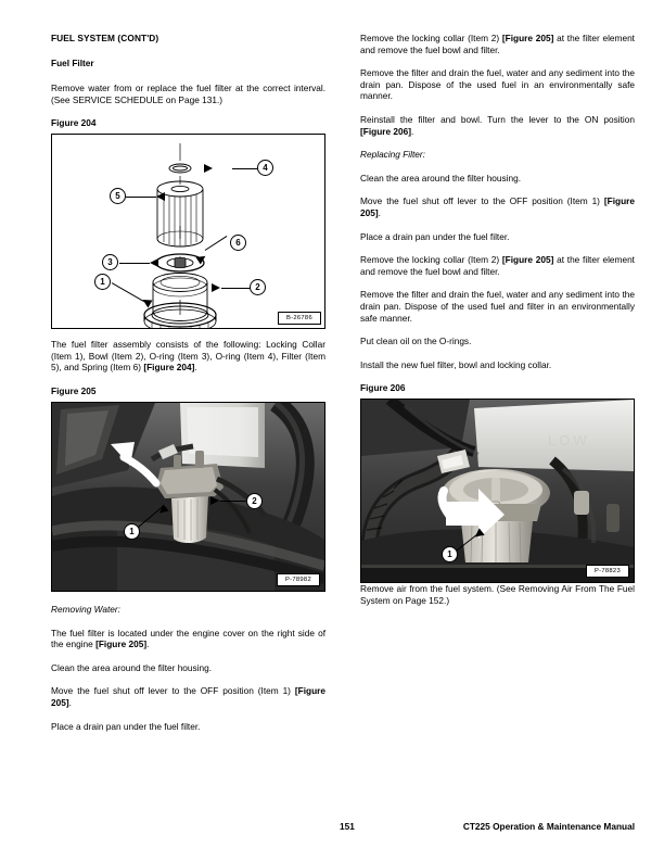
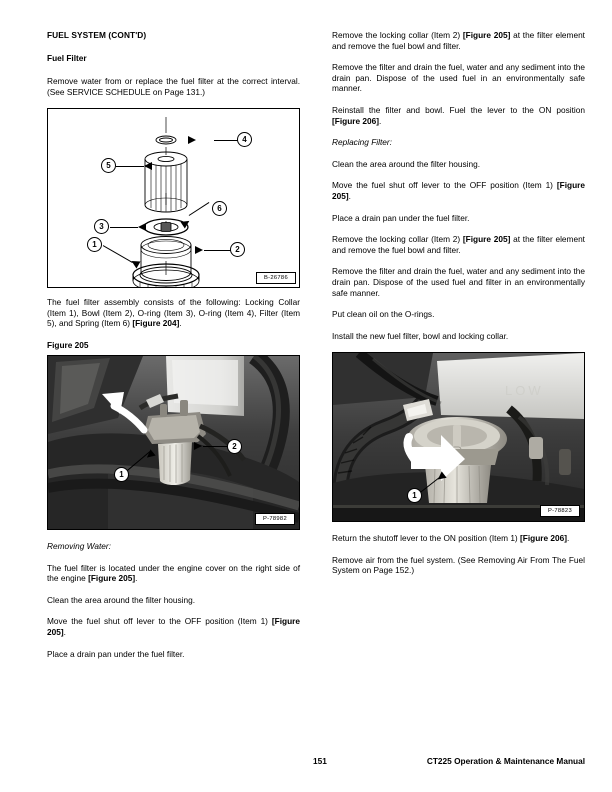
  FUEL SYSTEM (CONT'D)
  Fuel Filter
  Remove water from or replace the fuel filter at the correct interval. (See SERVICE SCHEDULE on Page 131.)
- Figure 204
  4
  5
  3
  6
  2
  1
  The fuel filter assembly consists of the following: Locking Collar (Item 1), Bowl (Item 2), O-ring (Item 3), O-ring (Item 4), Filter (Item 5), and Spring (Item 6) [Figure 204].
  Figure 205
  1
  2
  Removing Water:
  The fuel filter is located under the engine cover on the right side of the engine [Figure 205].
  Clean the area around the filter housing.
  Move the fuel shut off lever to the OFF position (Item 1) [Figure 205].
  Place a drain pan under the fuel filter.
  Remove the locking collar (Item 2) [Figure 205] at the filter element and remove the fuel bowl and filter.
  Remove the filter and drain the fuel, water and any sediment into the drain pan. Dispose of the used fuel in an environmentally safe manner.
- Reinstall the filter and bowl. Turn the lever to the ON position [Figure 206].
+ Reinstall the filter and bowl. Fuel the lever to the ON position [Figure 206].
  Replacing Filter:
  Clean the area around the filter housing.
  Move the fuel shut off lever to the OFF position (Item 1) [Figure 205].
  Place a drain pan under the fuel filter.
  Remove the locking collar (Item 2) [Figure 205] at the filter element and remove the fuel bowl and filter.
  Remove the filter and drain the fuel, water and any sediment into the drain pan. Dispose of the used fuel and filter in an environmentally safe manner.
  Put clean oil on the O-rings.
  Install the new fuel filter, bowl and locking collar.
- Figure 206
  1
+ Return the shutoff lever to the ON position (Item 1) [Figure 206].
  Remove air from the fuel system. (See Removing Air From The Fuel System on Page 152.)
  151
  CT225 Operation & Maintenance Manual
